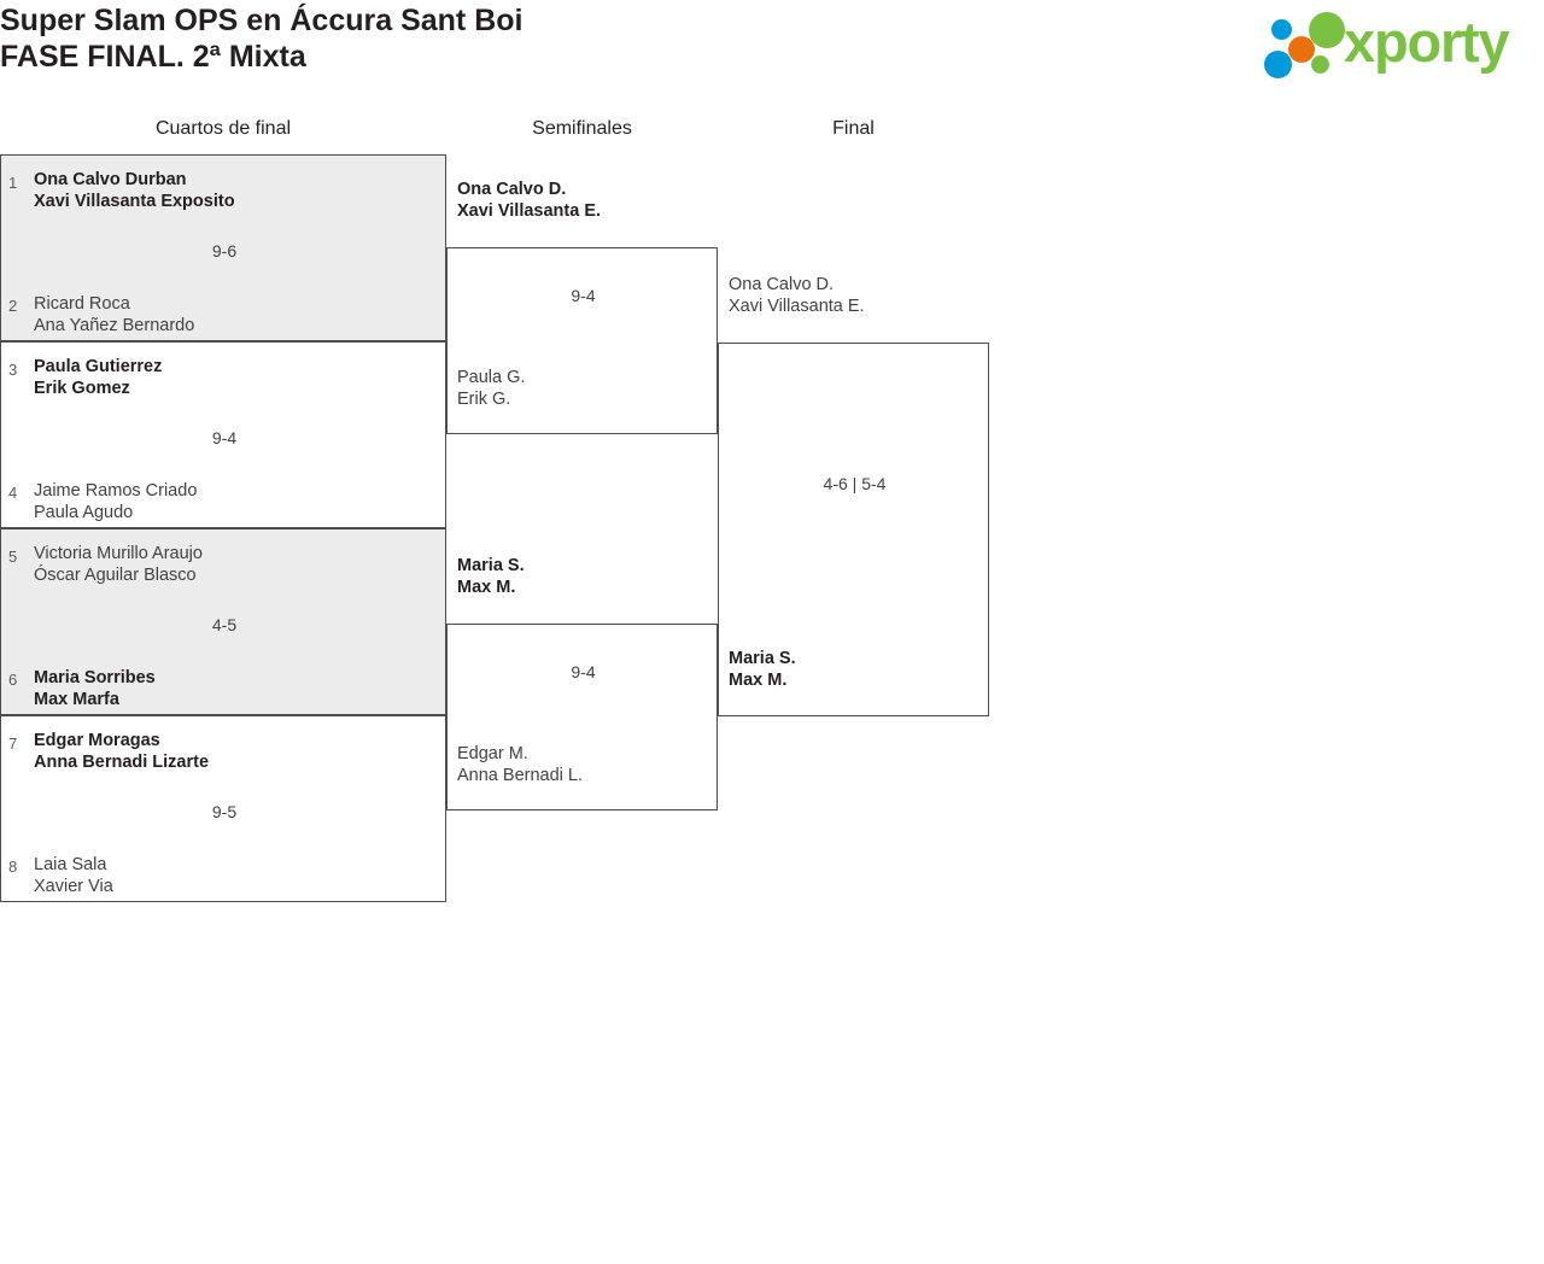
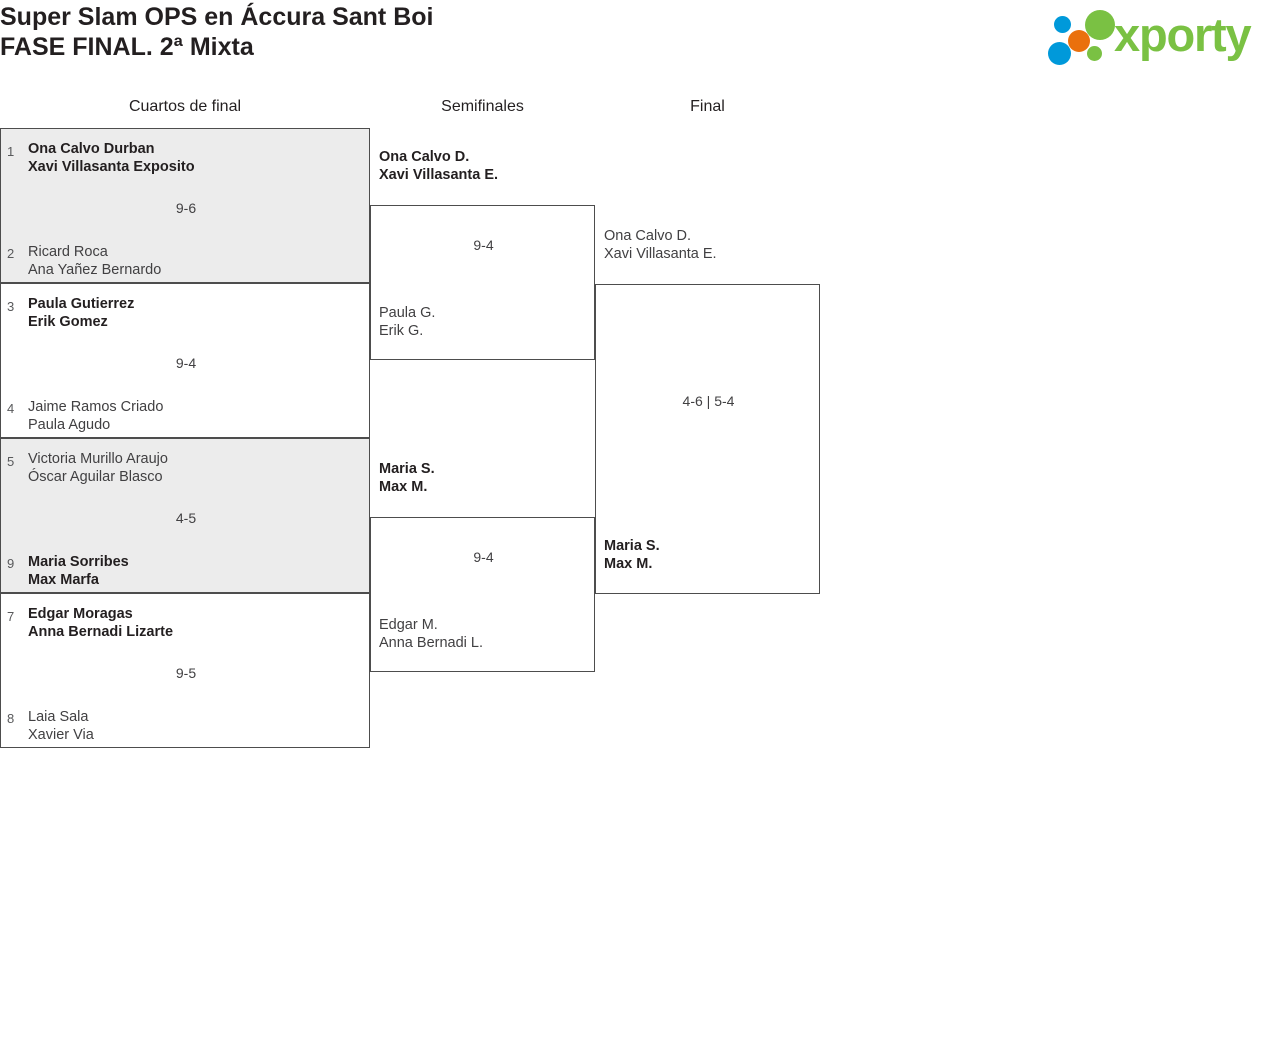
  Super Slam OPS en Áccura Sant Boi
  FASE FINAL. 2ª Mixta
  xporty
  Cuartos de final
  Semifinales
  Final
  1
  Ona Calvo Durban
  Xavi Villasanta Exposito
  9-6
  2
  Ricard Roca
  Ana Yañez Bernardo
  3
  Paula Gutierrez
  Erik Gomez
  9-4
  4
  Jaime Ramos Criado
  Paula Agudo
  5
  Victoria Murillo Araujo
  Óscar Aguilar Blasco
  4-5
- 6
+ 9
  Maria Sorribes
  Max Marfa
  7
  Edgar Moragas
  Anna Bernadi Lizarte
  9-5
  8
  Laia Sala
  Xavier Via
  Ona Calvo D.
  Xavi Villasanta E.
  9-4
  Paula G.
  Erik G.
  Maria S.
  Max M.
  9-4
  Edgar M.
  Anna Bernadi L.
  Ona Calvo D.
  Xavi Villasanta E.
  4-6 | 5-4
  Maria S.
  Max M.
